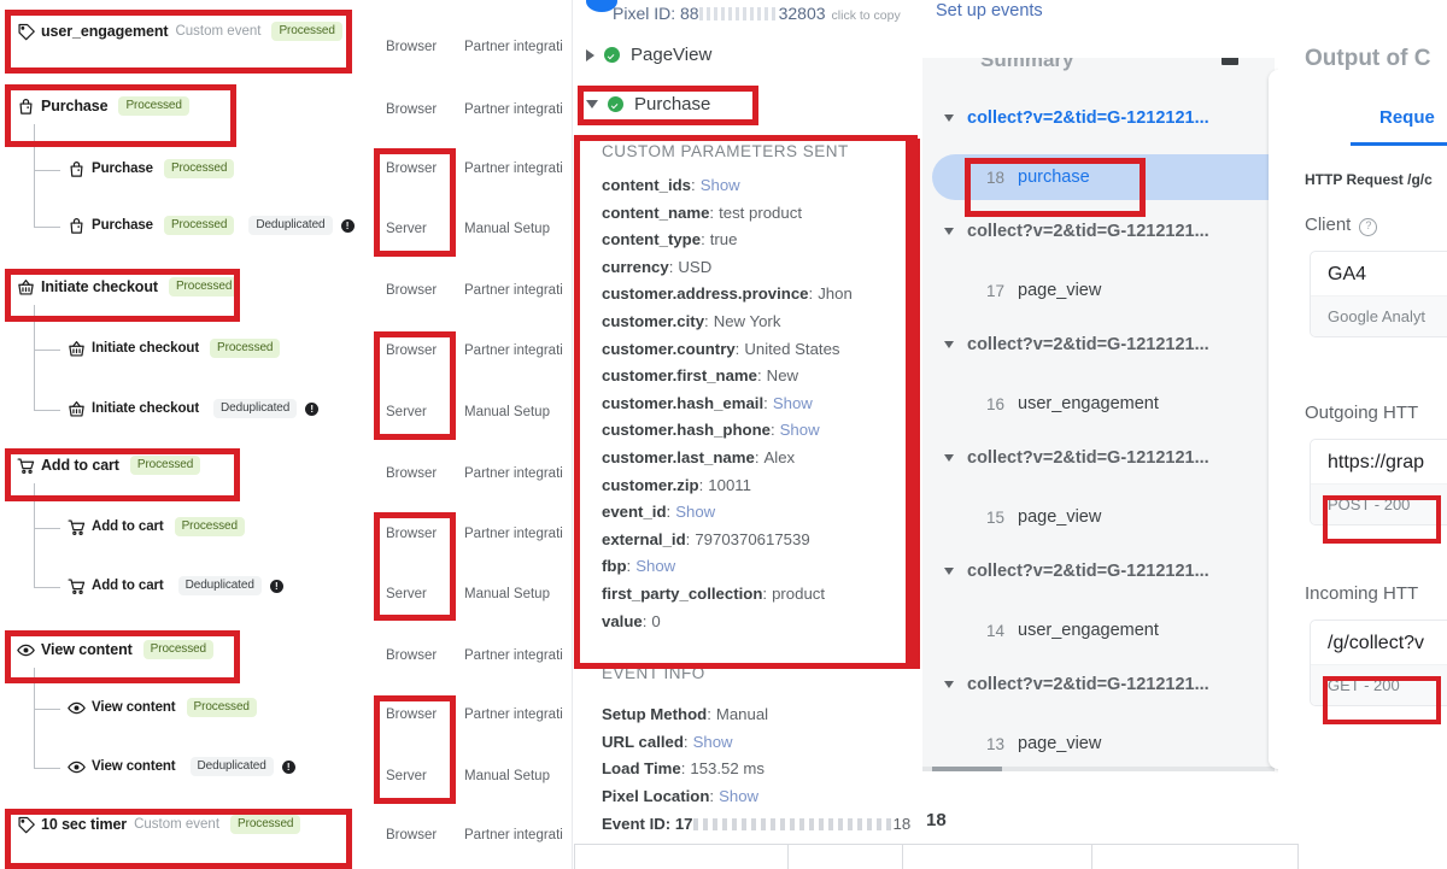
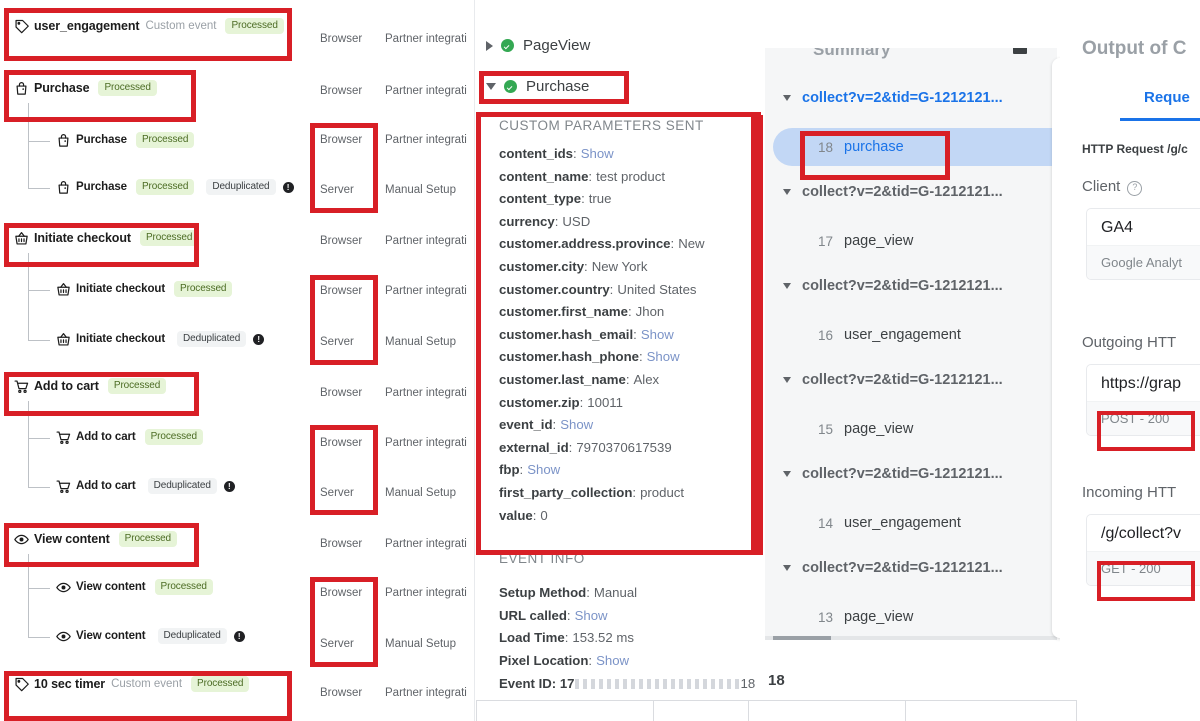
  user_engagement
  Custom event
  Processed
  Purchase
  Processed
  Purchase
  Processed
  Purchase
  Processed
  Deduplicated
  !
  Initiate checkout
  Processed
  Initiate checkout
  Processed
  Initiate checkout
  Deduplicated
  !
  Add to cart
  Processed
  Add to cart
  Processed
  Add to cart
  Deduplicated
  !
  View content
  Processed
  View content
  Processed
  View content
  Deduplicated
  !
  10 sec timer
  Custom event
  Processed
  Browser
  Partner integrati
  Browser
  Partner integrati
  Browser
  Partner integrati
  Server
  Manual Setup
  Browser
  Partner integrati
  Browser
  Partner integrati
  Server
  Manual Setup
  Browser
  Partner integrati
  Browser
  Partner integrati
  Server
  Manual Setup
  Browser
  Partner integrati
  Browser
  Partner integrati
  Server
  Manual Setup
  Browser
  Partner integrati
- Pixel ID: 88 32803 click to copy
- Set up events
  PageView
  Purchase
  Summary
  collect?v=2&tid=G-1212121...
  18
  purchase
  collect?v=2&tid=G-1212121...
  17
  page_view
  collect?v=2&tid=G-1212121...
  16
  user_engagement
  collect?v=2&tid=G-1212121...
  15
  page_view
  collect?v=2&tid=G-1212121...
  14
  user_engagement
  collect?v=2&tid=G-1212121...
  13
  page_view
  18
  Output of C
  Reque
  HTTP Request /g/c
  Client ?
  GA4
  Google Analyt
  Outgoing HTT
  https://grap
  POST - 200
  Incoming HTT
  /g/collect?v
  GET - 200
  CUSTOM PARAMETERS SENT
  content_ids: Show
  content_name: test product
  content_type: true
  currency: USD
- customer.address.province: Jhon
+ customer.address.province: New
  customer.city: New York
  customer.country: United States
- customer.first_name: New
+ customer.first_name: Jhon
  customer.hash_email: Show
  customer.hash_phone: Show
  customer.last_name: Alex
  customer.zip: 10011
  event_id: Show
  external_id: 7970370617539
  fbp: Show
  first_party_collection: product
  value: 0
  EVENT INFO
  Setup Method: Manual
  URL called: Show
  Load Time: 153.52 ms
  Pixel Location: Show
  Event ID: 17 18
